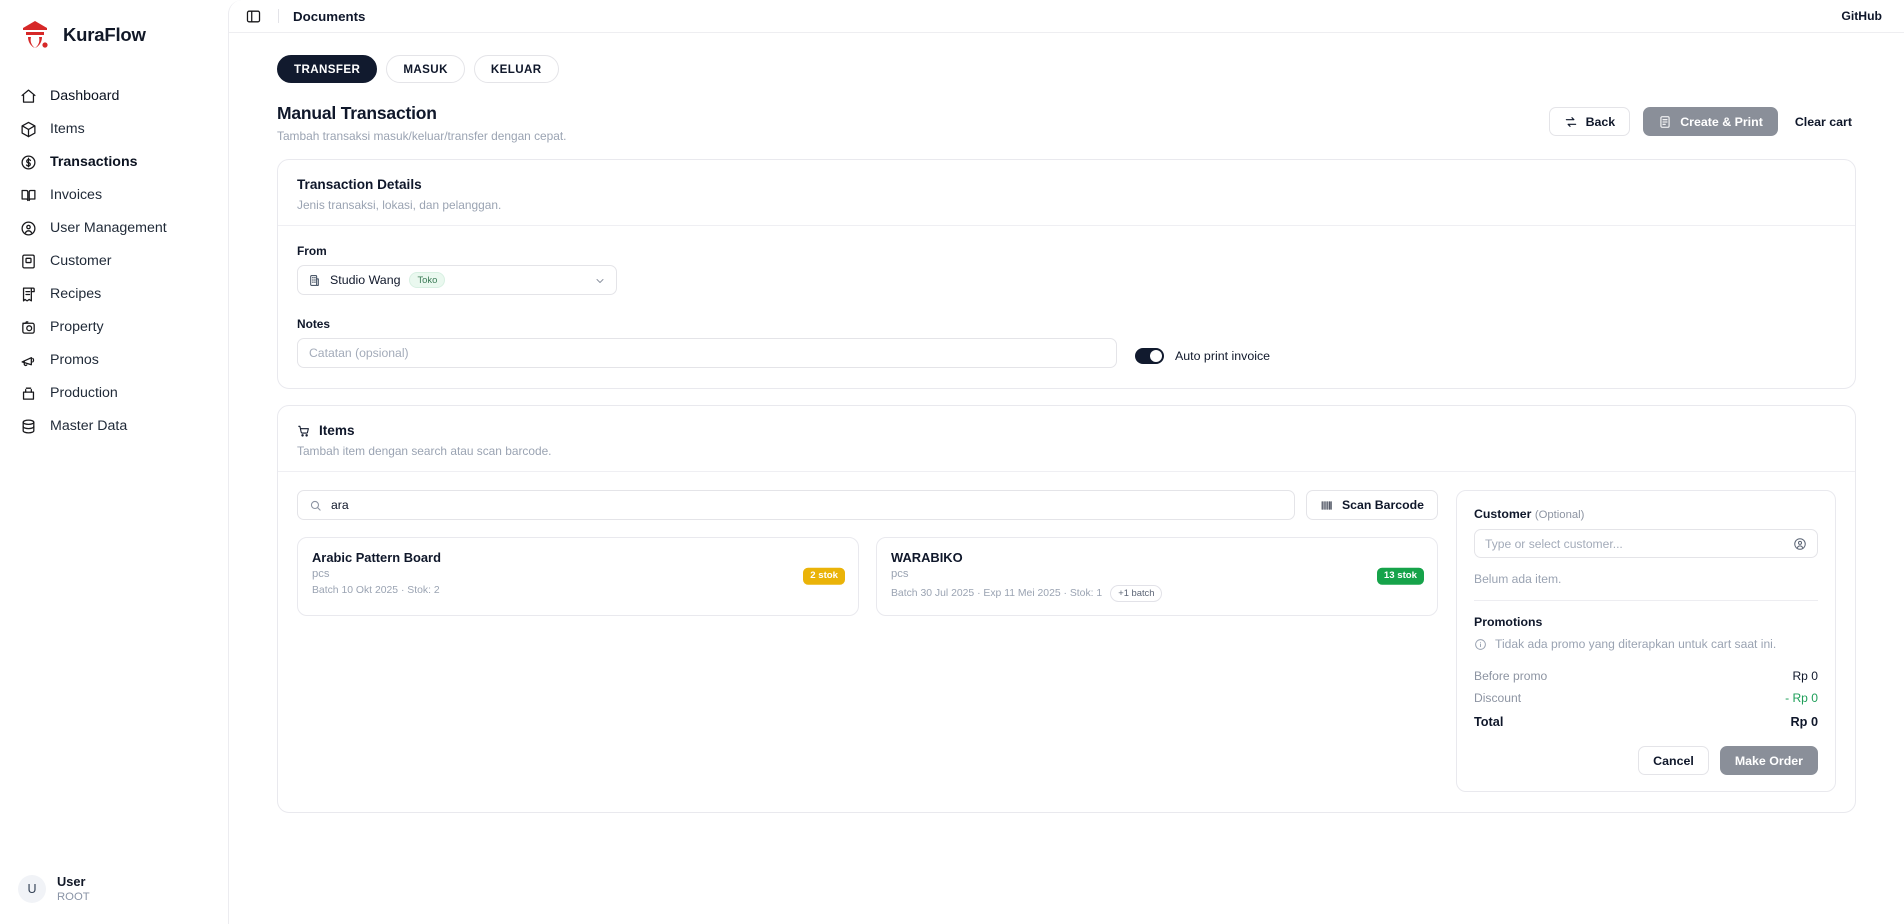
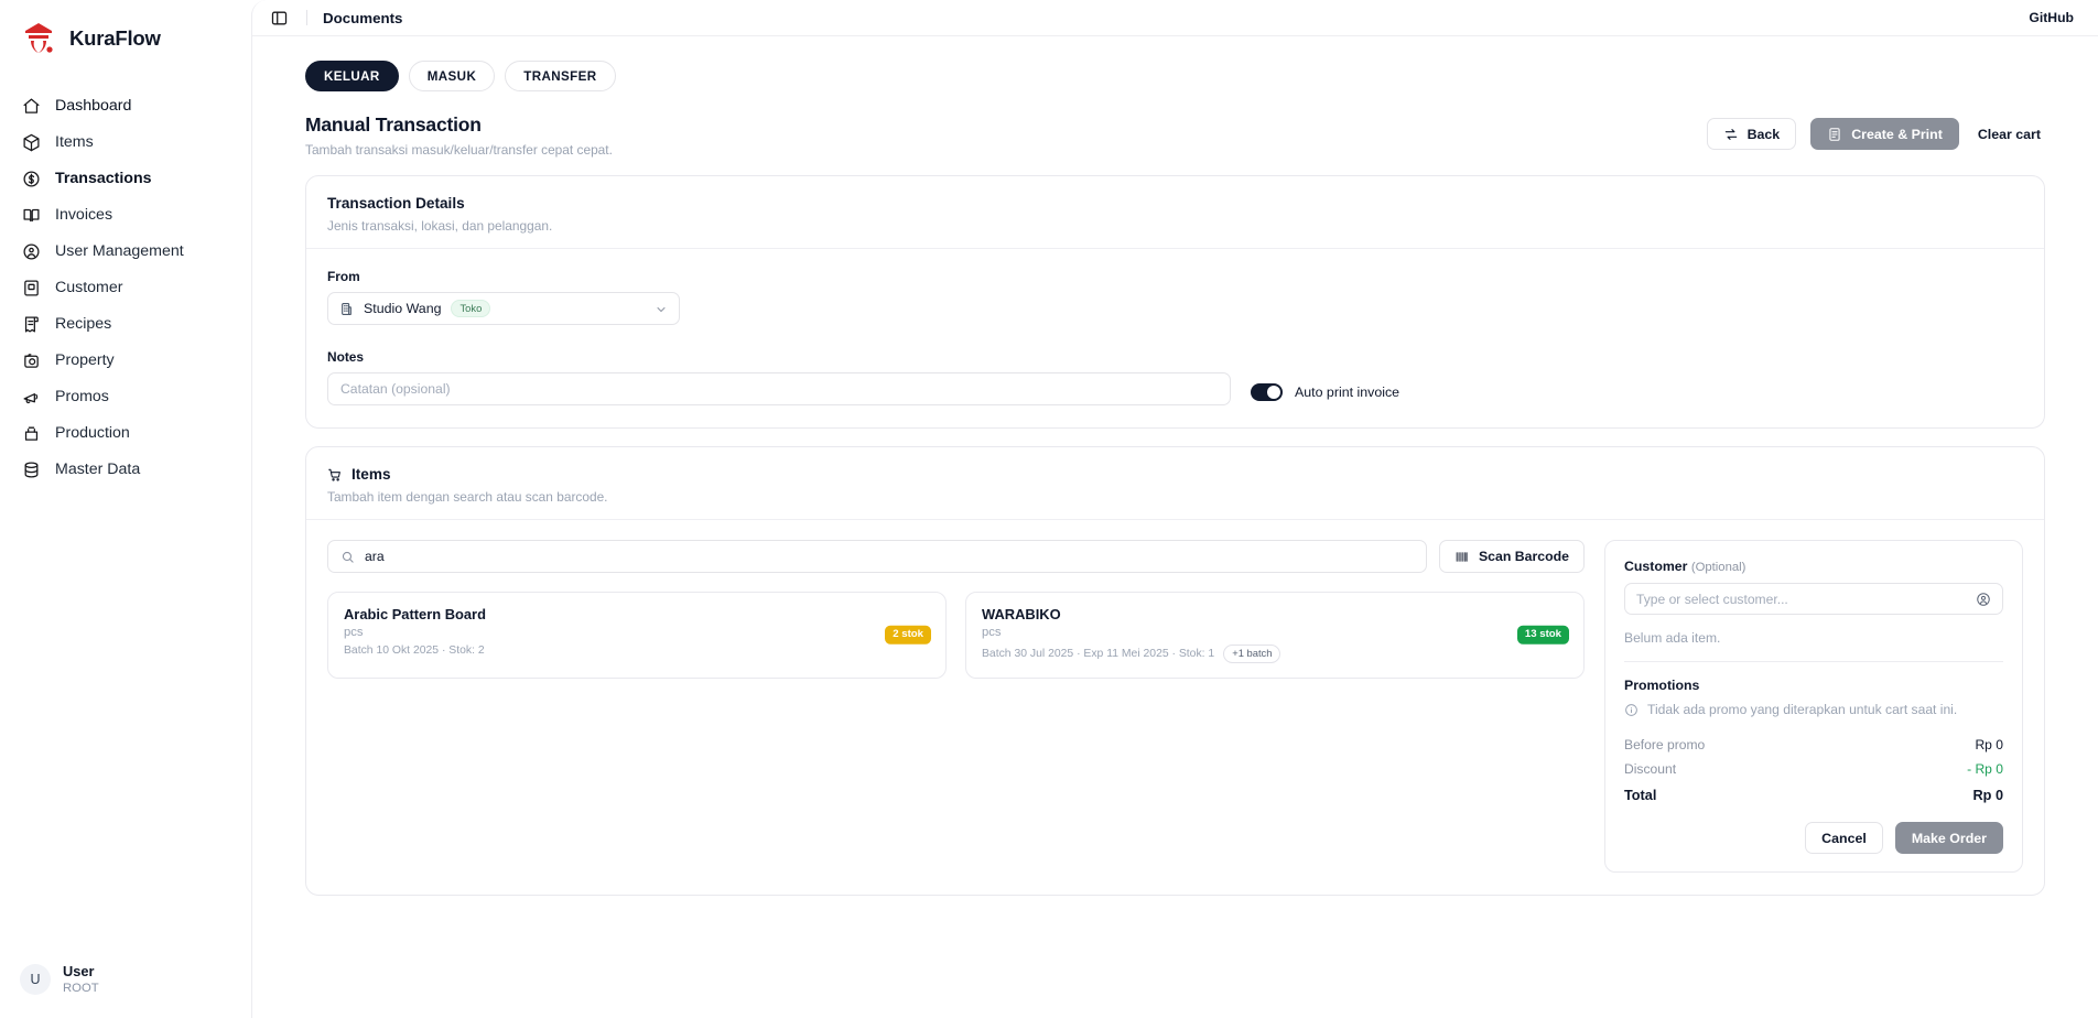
  KuraFlow
  Dashboard
  Items
  Transactions
  Invoices
  User Management
  Customer
  Recipes
  Property
  Promos
  Production
  Master Data
  U
  User
  ROOT
  Documents
  GitHub
- TRANSFER
+ KELUAR
  MASUK
- KELUAR
+ TRANSFER
  Manual Transaction
- Tambah transaksi masuk/keluar/transfer dengan cepat.
+ Tambah transaksi masuk/keluar/transfer cepat cepat.
  Back
  Create & Print
  Clear cart
  Transaction Details
  Jenis transaksi, lokasi, dan pelanggan.
  From
  Studio Wang
  Toko
  Notes
  Catatan (opsional)
  Auto print invoice
  Items
  Tambah item dengan search atau scan barcode.
  ara
  Scan Barcode
  Arabic Pattern Board
  pcs
  Batch 10 Okt 2025 · Stok: 2
  2 stok
  WARABIKO
  pcs
  Batch 30 Jul 2025 · Exp 11 Mei 2025 · Stok: 1
  +1 batch
  13 stok
  Customer (Optional)
  Type or select customer...
  Belum ada item.
  Promotions
  Tidak ada promo yang diterapkan untuk cart saat ini.
  Before promo
  Rp 0
  Discount
  - Rp 0
  Total
  Rp 0
  Cancel
  Make Order
